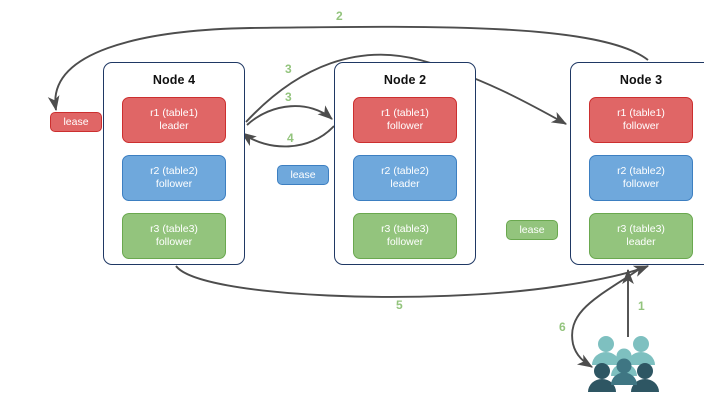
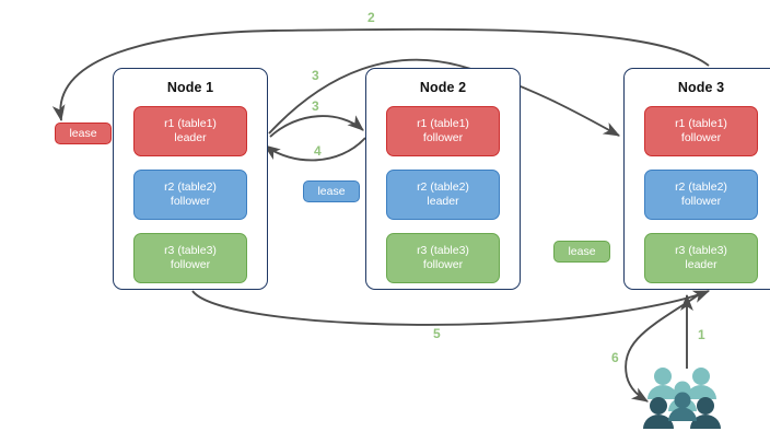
- Node 4
+ Node 1
  r1 (table1)
  leader
  r2 (table2)
  follower
  r3 (table3)
  follower
  Node 2
  r1 (table1)
  follower
  r2 (table2)
  leader
  r3 (table3)
  follower
  Node 3
  r1 (table1)
  follower
  r2 (table2)
  follower
  r3 (table3)
  leader
  lease
  lease
  lease
  2
  3
  3
  4
  5
  1
  6
